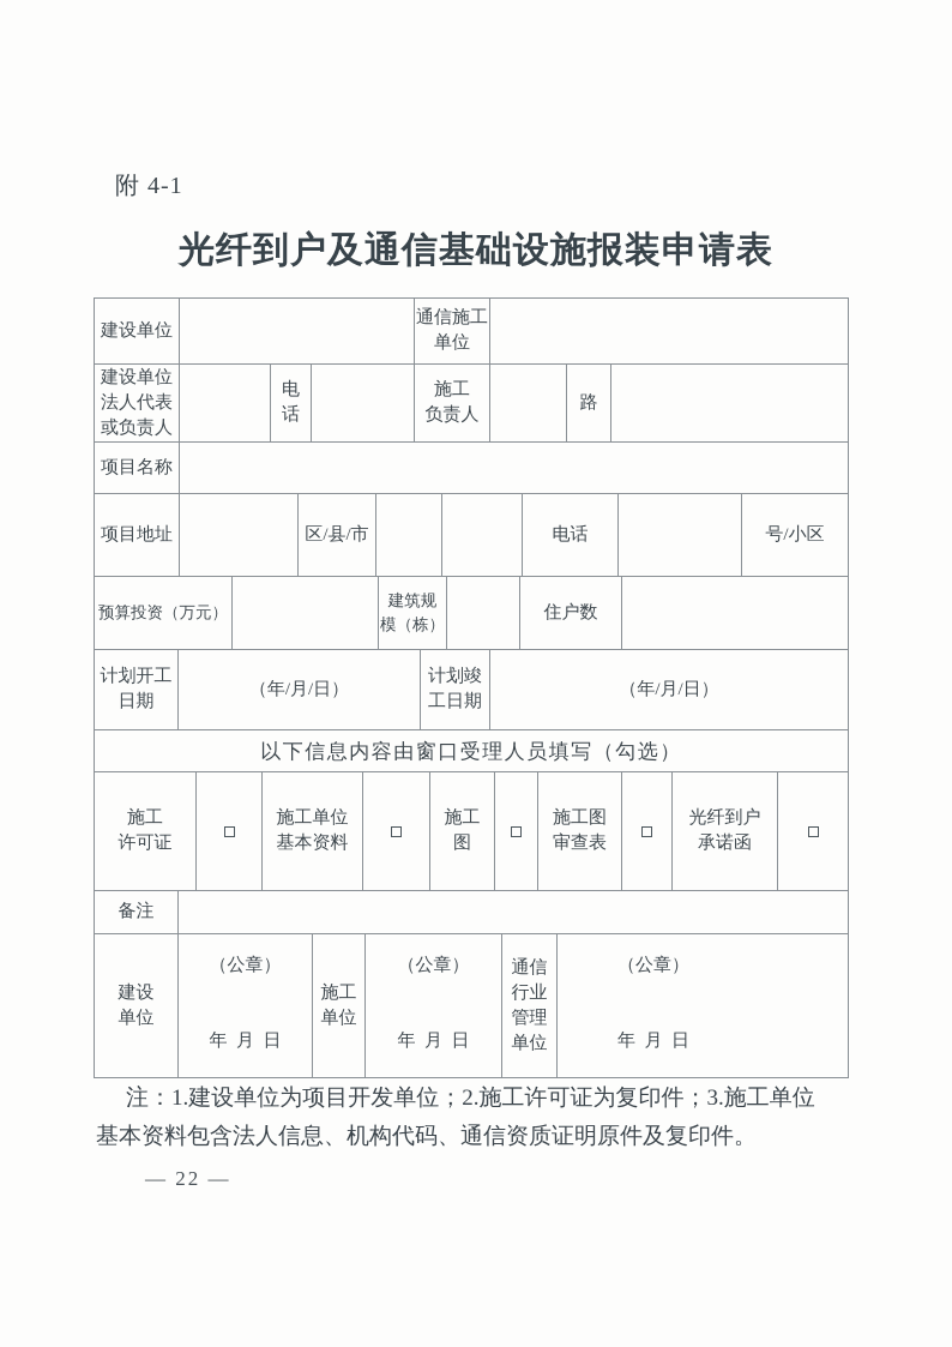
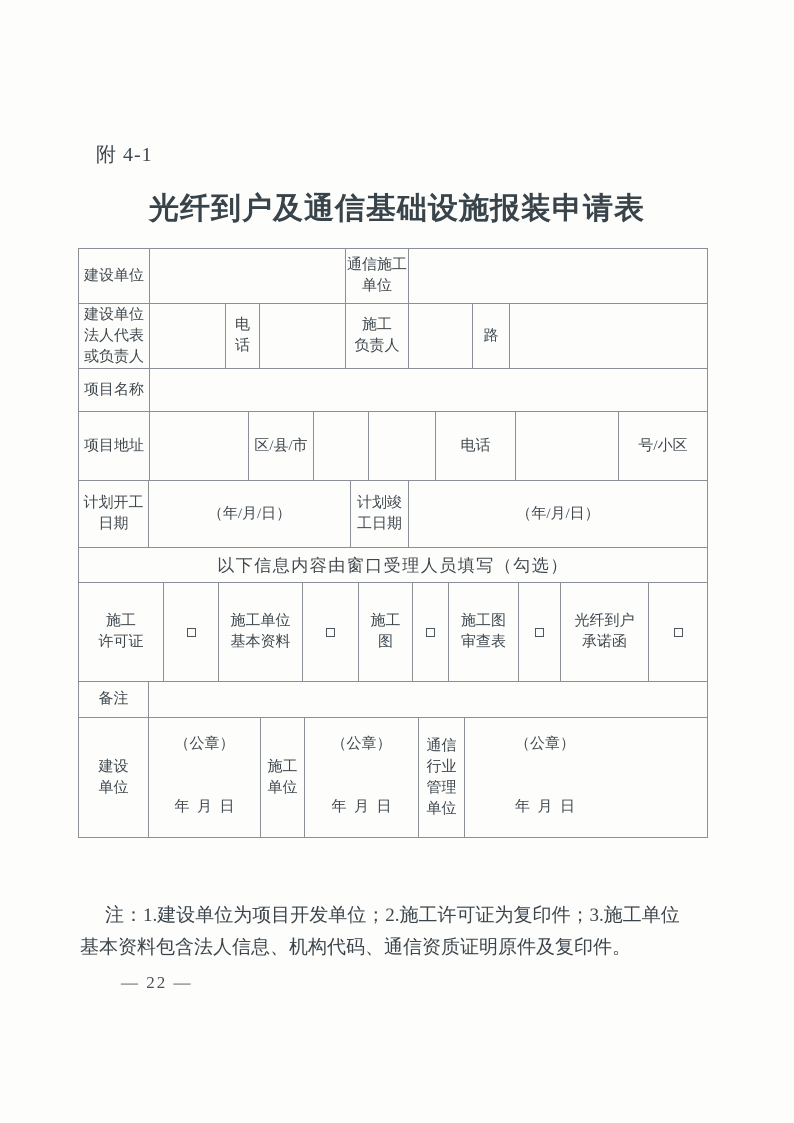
  附 4-1
  光纤到户及通信基础设施报装申请表
  建设单位
  通信施工
  单位
  建设单位
  法人代表
  或负责人
  电
  话
  施工
  负责人
  路
  项目名称
  项目地址
  区/县/市
  电话
  号/小区
- 预算投资（万元）
- 建筑规
- 模（栋）
- 住户数
  计划开工
  日期
  （年/月/日）
  计划竣
  工日期
  （年/月/日）
  以下信息内容由窗口受理人员填写（勾选）
  施工
  许可证
  施工单位
  基本资料
  施工
  图
  施工图
  审查表
  光纤到户
  承诺函
  备注
  建设
  单位
  （公章）
  年 月 日
  施工
  单位
  （公章）
  年 月 日
  通信
  行业
  管理
  单位
  （公章）
  年 月 日
  注：1.建设单位为项目开发单位；2.施工许可证为复印件；3.施工单位
  基本资料包含法人信息、机构代码、通信资质证明原件及复印件。
  — 22 —
